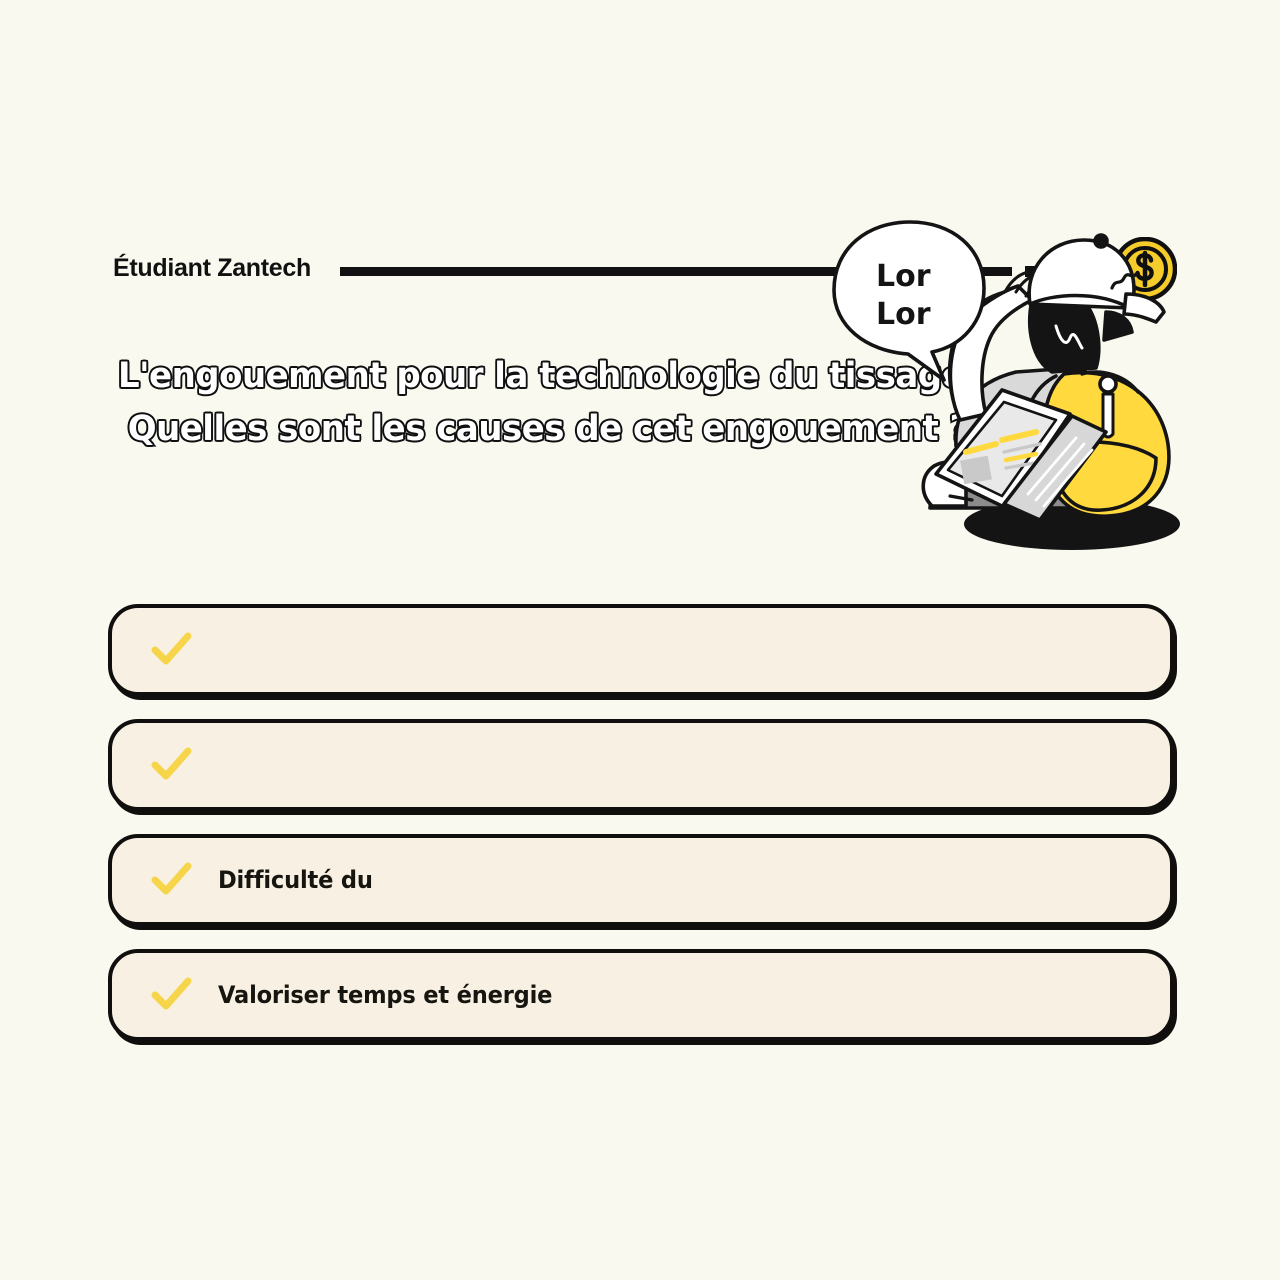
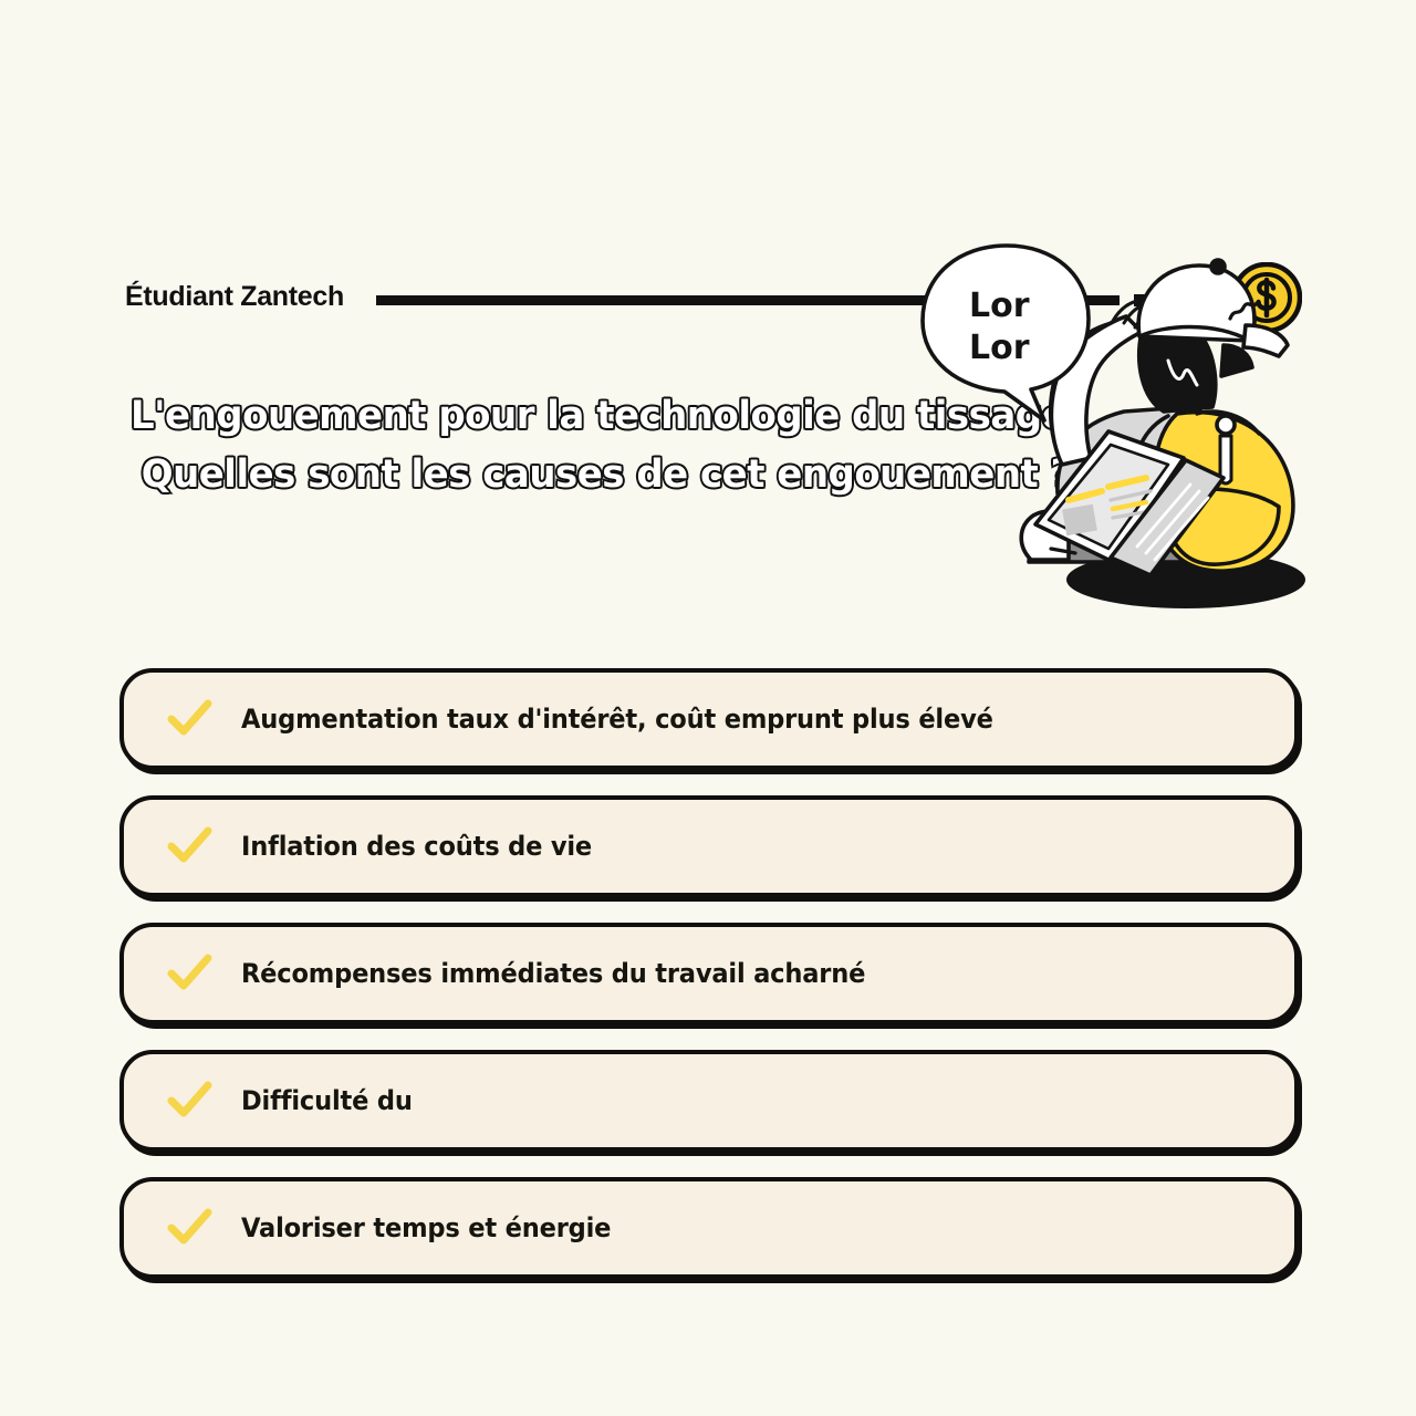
  Étudiant Zantech
  L'engouement pour la technologie du tissa
  Quelles sont les causes de cet engouement
  Lor
  Lor
+ Augmentation taux d'intérêt, coût emprunt plus élevé
+ Inflation des coûts de vie
+ Récompenses immédiates du travail acharné
  Difficulté du
  Valoriser temps et énergie
